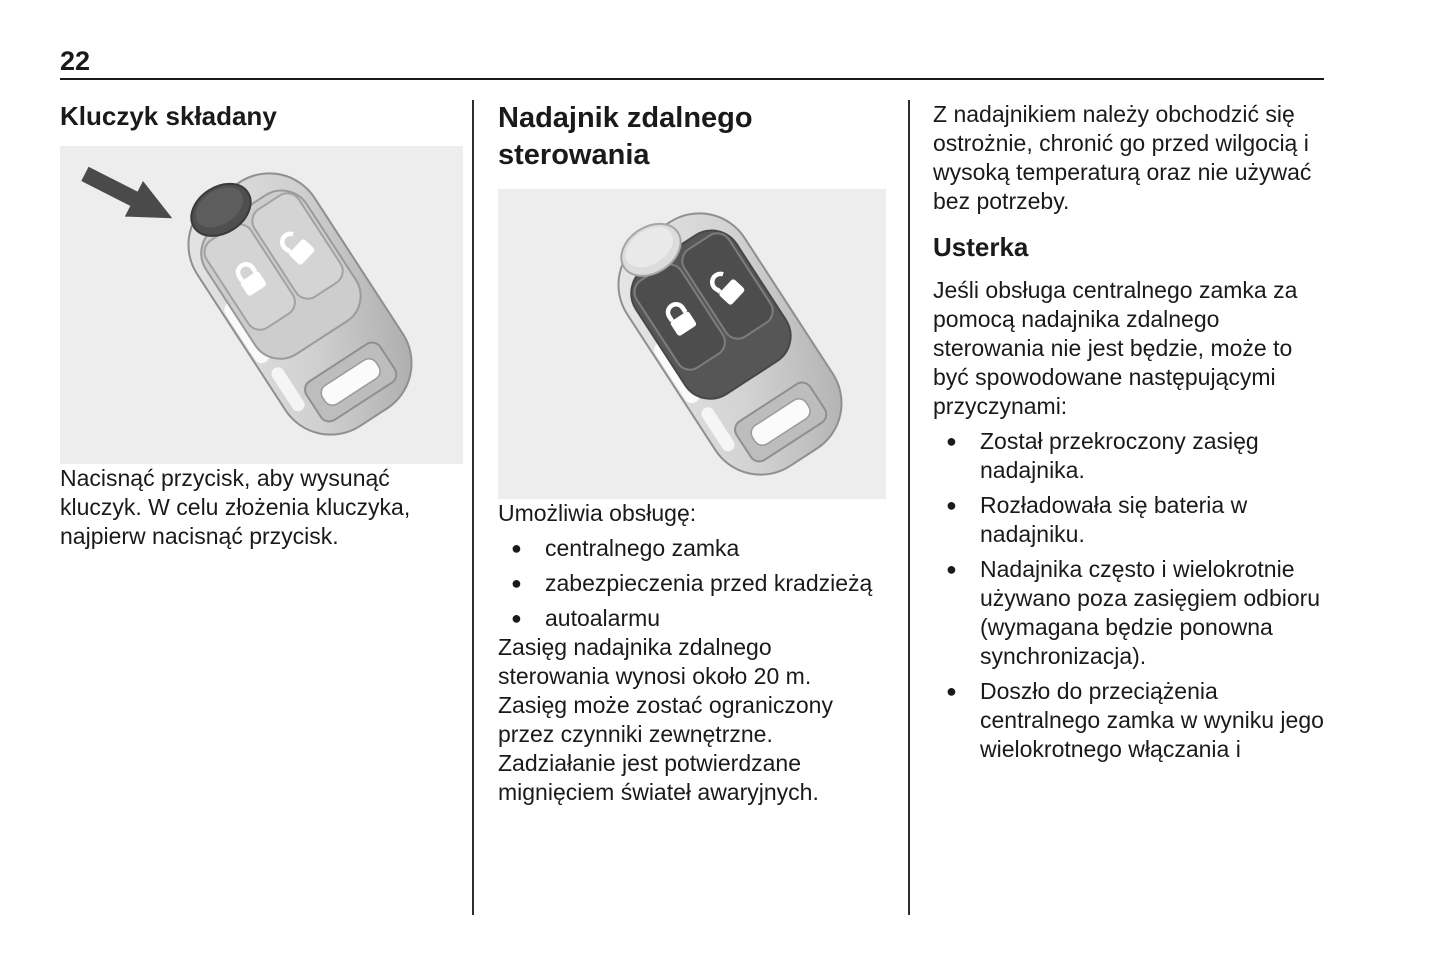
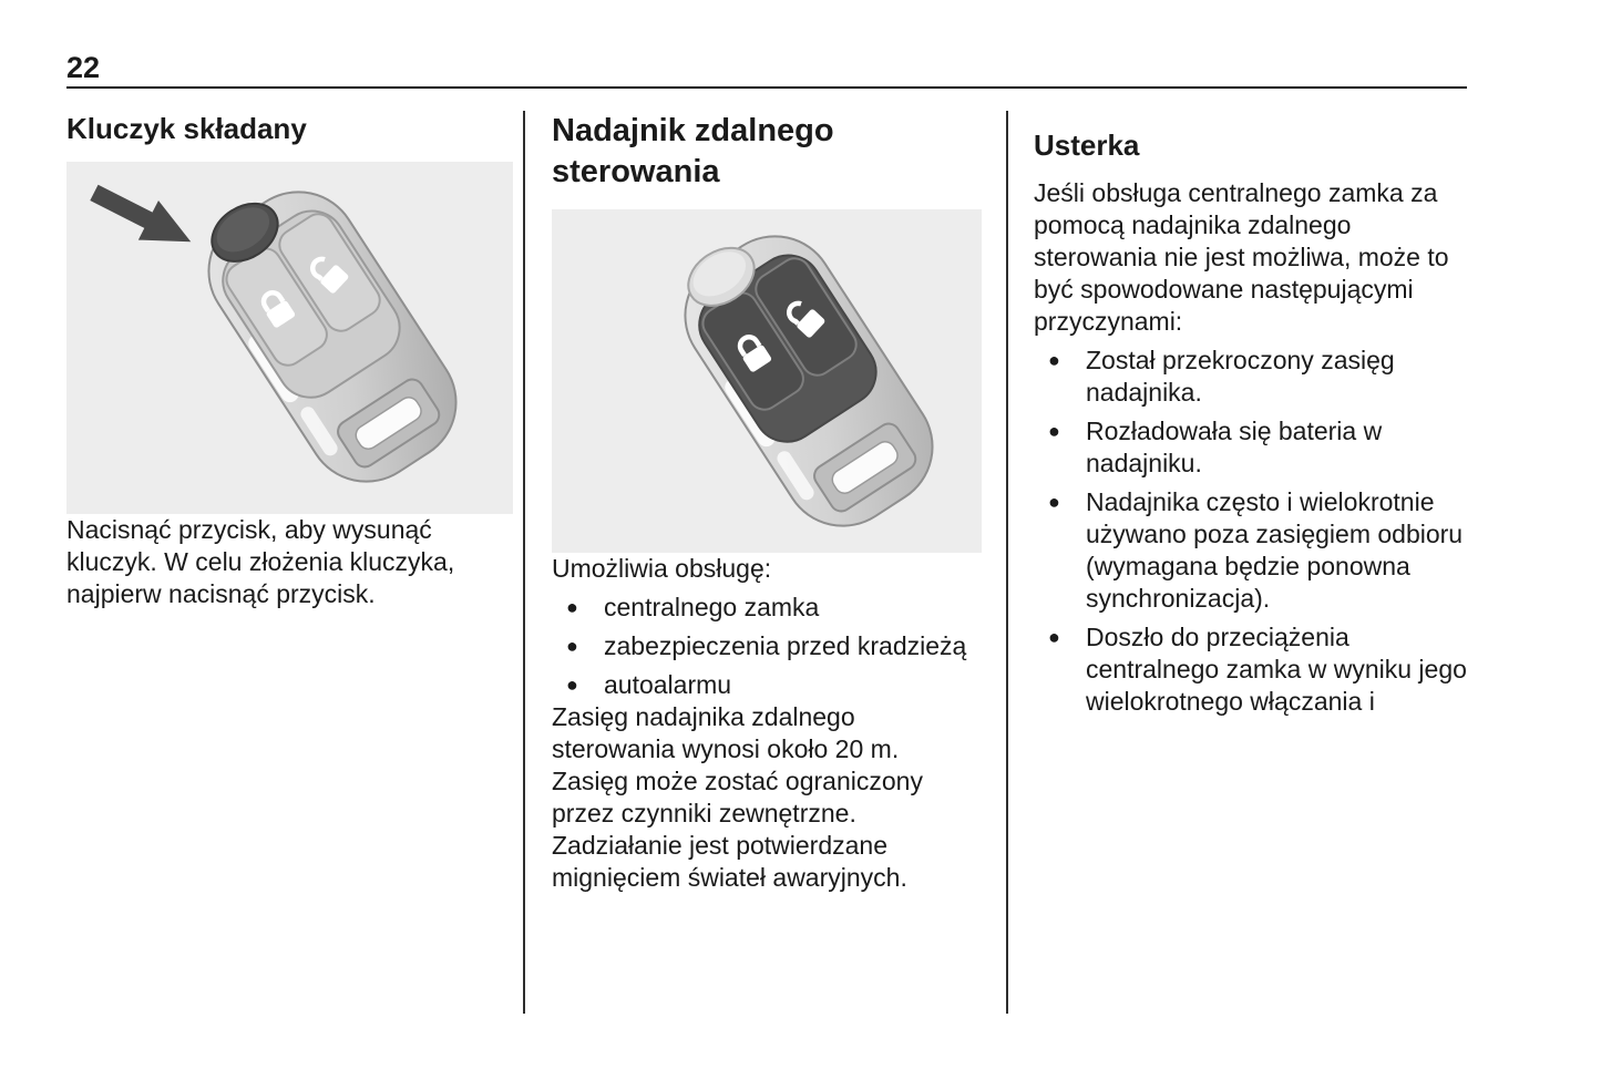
  22
  Kluczyk składany
  Nacisnąć przycisk, aby wysunąć kluczyk. W celu złożenia kluczyka, najpierw nacisnąć przycisk.
  Nadajnik zdalnego sterowania
  Umożliwia obsługę:
  ●
  centralnego zamka
  ●
  zabezpieczenia przed kradzieżą
  ●
  autoalarmu
  Zasięg nadajnika zdalnego sterowania wynosi około 20 m. Zasięg może zostać ograniczony przez czynniki zewnętrzne. Zadziałanie jest potwierdzane mignięciem świateł awaryjnych.
- Z nadajnikiem należy obchodzić się ostrożnie, chronić go przed wilgocią i wysoką temperaturą oraz nie używać bez potrzeby.
  Usterka
- Jeśli obsługa centralnego zamka za pomocą nadajnika zdalnego sterowania nie jest będzie, może to być spowodowane następującymi przyczynami:
+ Jeśli obsługa centralnego zamka za pomocą nadajnika zdalnego sterowania nie jest możliwa, może to być spowodowane następującymi przyczynami:
  ●
  Został przekroczony zasięg nadajnika.
  ●
  Rozładowała się bateria w nadajniku.
  ●
  Nadajnika często i wielokrotnie używano poza zasięgiem odbioru (wymagana będzie ponowna synchronizacja).
  ●
  Doszło do przeciążenia centralnego zamka w wyniku jego wielokrotnego włączania i
